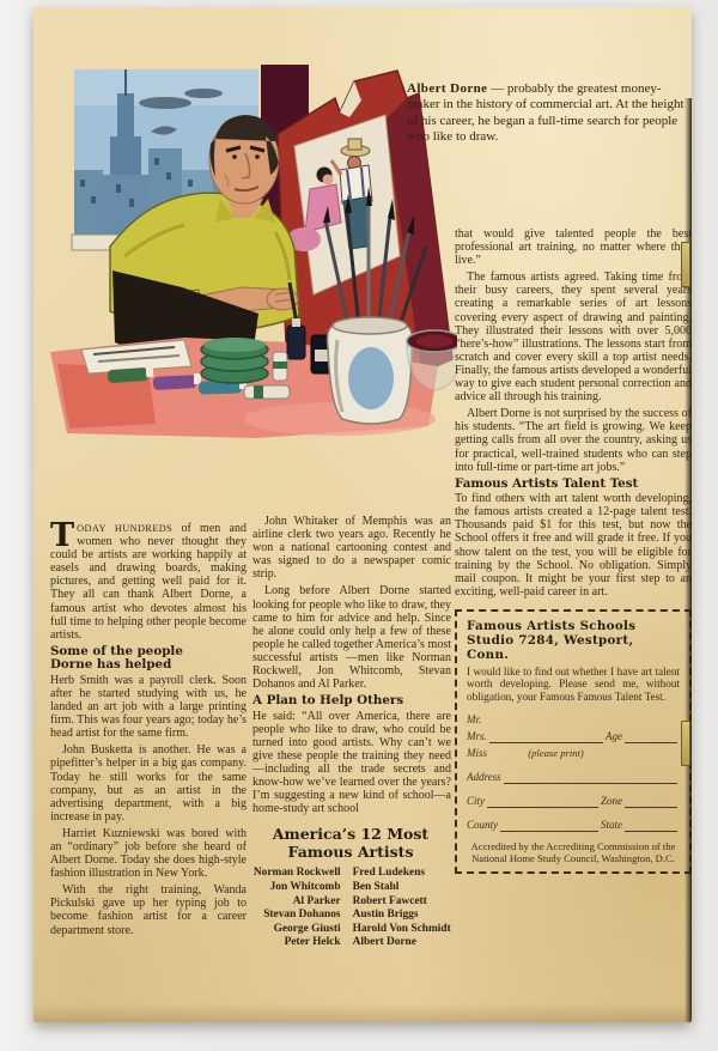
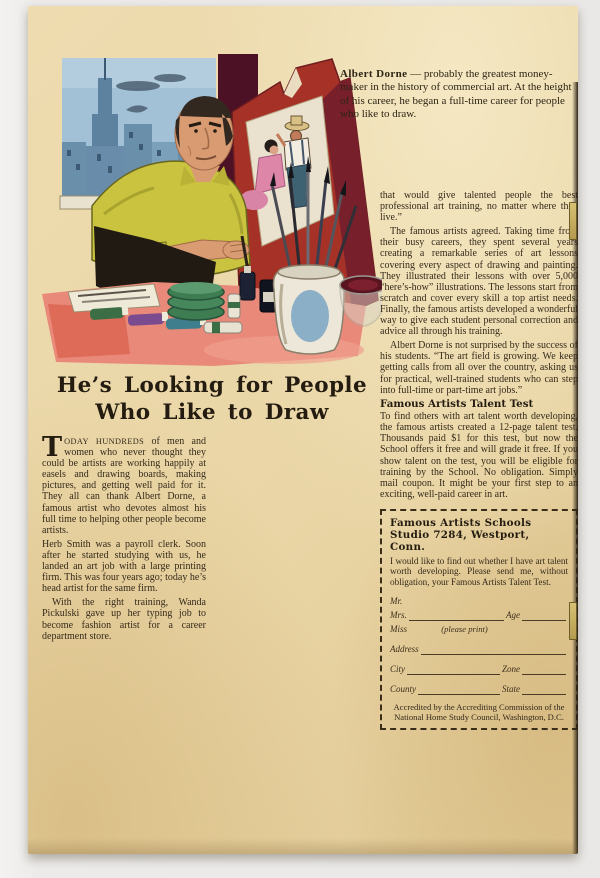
- Albert Dorne — probably the greatest money-maker in the history of commercial art. At the height of his career, he began a full-time search for people who like to draw.
+ Albert Dorne — probably the greatest money-maker in the history of commercial art. At the height of his career, he began a full-time career for people who like to draw.
+ He’s Looking for People
+ Who Like to Draw
  T
  ODAY HUNDREDS of men and women who never thought they could be artists are working happily at easels and drawing boards, making pictures, and getting well paid for it. They all can thank Albert Dorne, a famous artist who devotes almost his full time to helping other people become artists.
- Some of the people
- Dorne has helped
  Herb Smith was a payroll clerk. Soon after he started studying with us, he landed an art job with a large printing firm. This was four years ago; today he’s head artist for the same firm.
- John Busketta is another. He was a pipefitter’s helper in a big gas company. Today he still works for the same company, but as an artist in the advertising department, with a big increase in pay.
- Harriet Kuzniewski was bored with an “ordinary” job before she heard of Albert Dorne. Today she does high-style fashion illustration in New York.
  With the right training, Wanda Pickulski gave up her typing job to become fashion artist for a career department store.
- John Whitaker of Memphis was an airline clerk two years ago. Recently he won a national cartooning contest and was signed to do a newspaper comic strip.
- Long before Albert Dorne started looking for people who like to draw, they came to him for advice and help. Since he alone could only help a few of these people he called together America’s most successful artists —men like Norman Rockwell, Jon Whitcomb, Stevan Dohanos and Al Parker.
- A Plan to Help Others
- He said: “All over America, there are people who like to draw, who could be turned into good artists. Why can’t we give these people the training they need—including all the trade secrets and know-how we’ve learned over the years? I’m suggesting a new kind of school—a home-study art school
- America’s 12 Most
- Famous Artists
- Norman Rockwell
- Fred Ludekens
- Jon Whitcomb
- Ben Stahl
- Al Parker
- Robert Fawcett
- Stevan Dohanos
- Austin Briggs
- George Giusti
- Harold Von Schmidt
- Peter Helck
- Albert Dorne
  that would give talented people the be professional art training, no matter where th live.”
  The famous artists agreed. Taking time fro their busy careers, they spent several yea creating a remarkable series of art lesso covering every aspect of drawing and paintin They illustrated their lessons with over 5,00 “here’s-how” illustrations. The lessons start fro scratch and cover every skill a top artist need Finally, the famous artists developed a wonderf way to give each student personal correction an advice all through his training.
  Albert Dorne is not surprised by the success his students. “The art field is growing. We kee getting calls from all over the country, asking for practical, well-trained students who can ste into full-time or part-time art jobs.”
  Famous Artists Talent Test
  To find others with art talent worth developin the famous artists created a 12-page talent tes Thousands paid $1 for this test, but now t School offers it free and will grade it free. If yo show talent on the test, you will be eligible f training by the School. No obligation. Simp mail coupon. It might be your first step to a exciting, well-paid career in art.
  Famous Artists Schools
  Studio 7284, Westport, Conn.
- I would like to find out whether I have art talent worth developing. Please send me, without obligation, your Famous Famous Talent Test.
+ I would like to find out whether I have art talent worth developing. Please send me, without obligation, your Famous Artists Talent Test.
  Mr.
  Mrs.
  Age
  Miss
  (please print)
  Address
  City
  Zone
  County
  State
  Accredited by the Accrediting Commission of the National Home Study Council, Washington, D.C.
